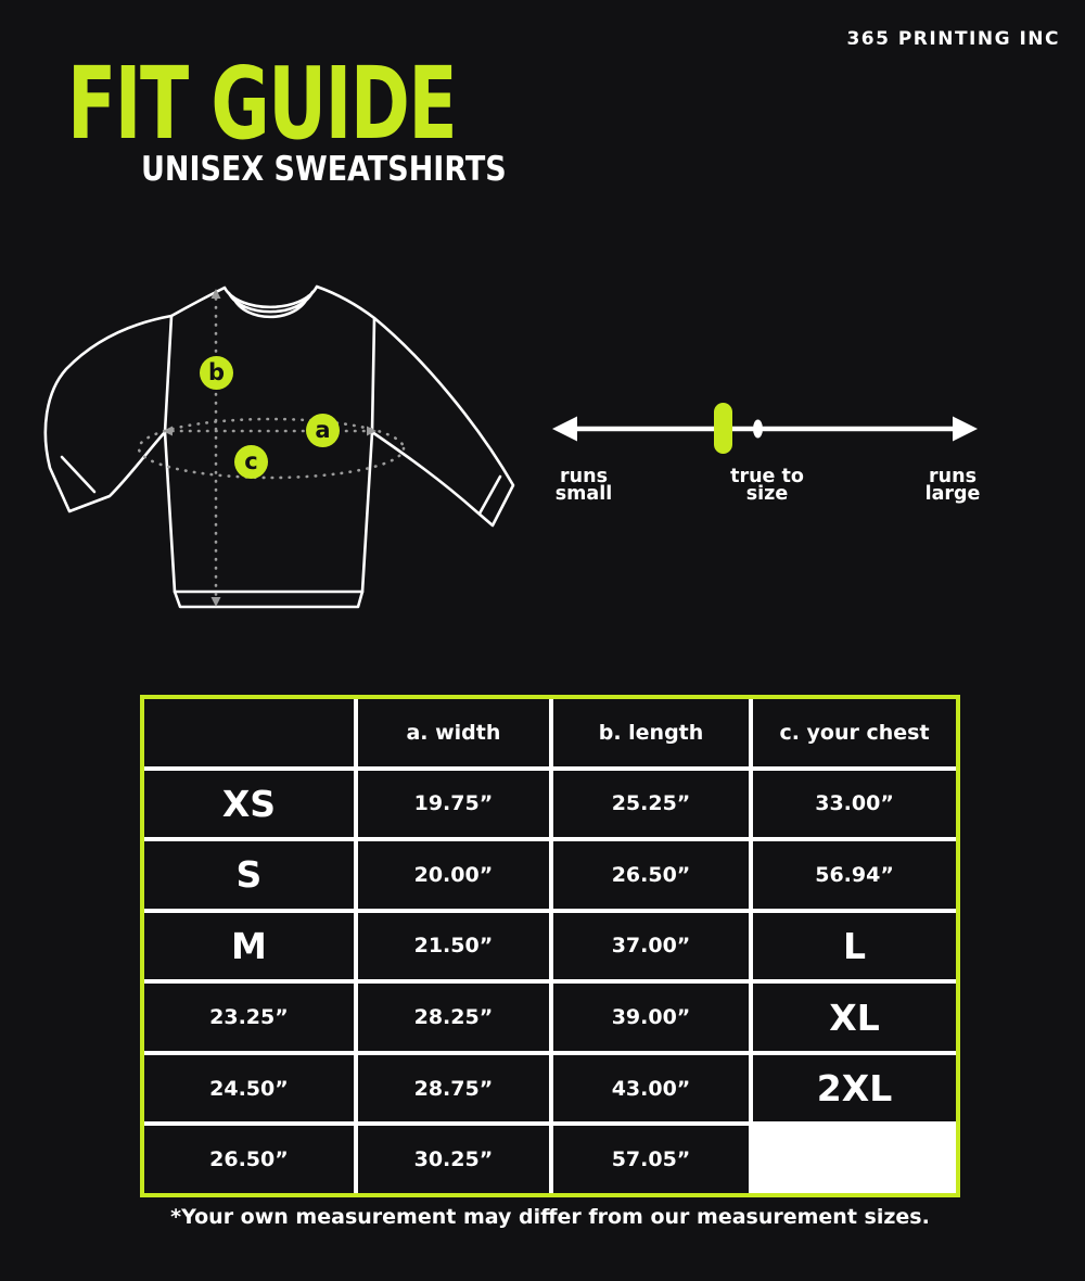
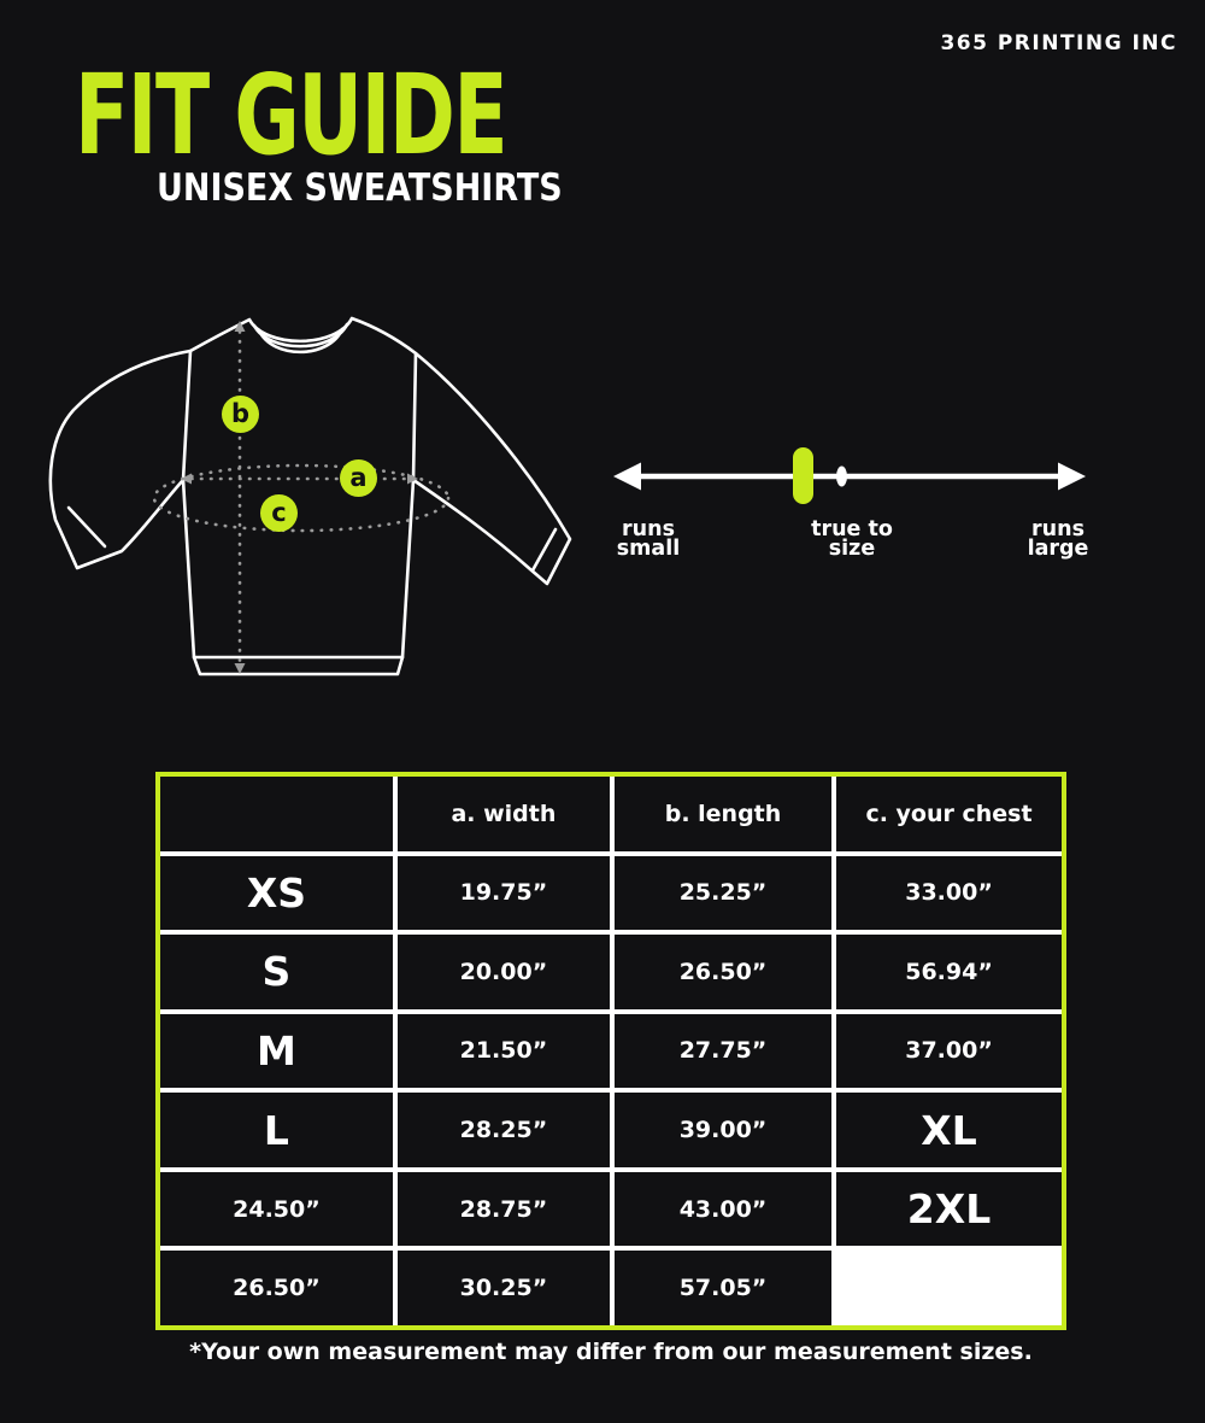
  365 PRINTING INC
  FIT GUIDE
  UNISEX SWEATSHIRTS
  b
  a
  c
  runs
  small
  true to
  size
  runs
  large
  a. width
  b. length
  c. your chest
  XS
  19.75”
  25.25”
  33.00”
  S
  20.00”
  26.50”
  56.94”
  M
  21.50”
+ 27.75”
  37.00”
  L
- 23.25”
  28.25”
  39.00”
  XL
  24.50”
  28.75”
  43.00”
  2XL
  26.50”
  30.25”
  57.05”
  *Your own measurement may differ from our measurement sizes.
